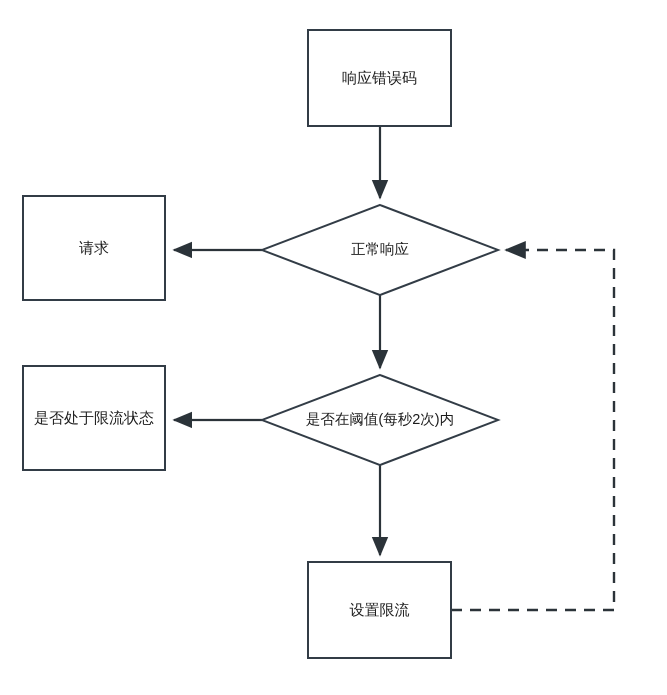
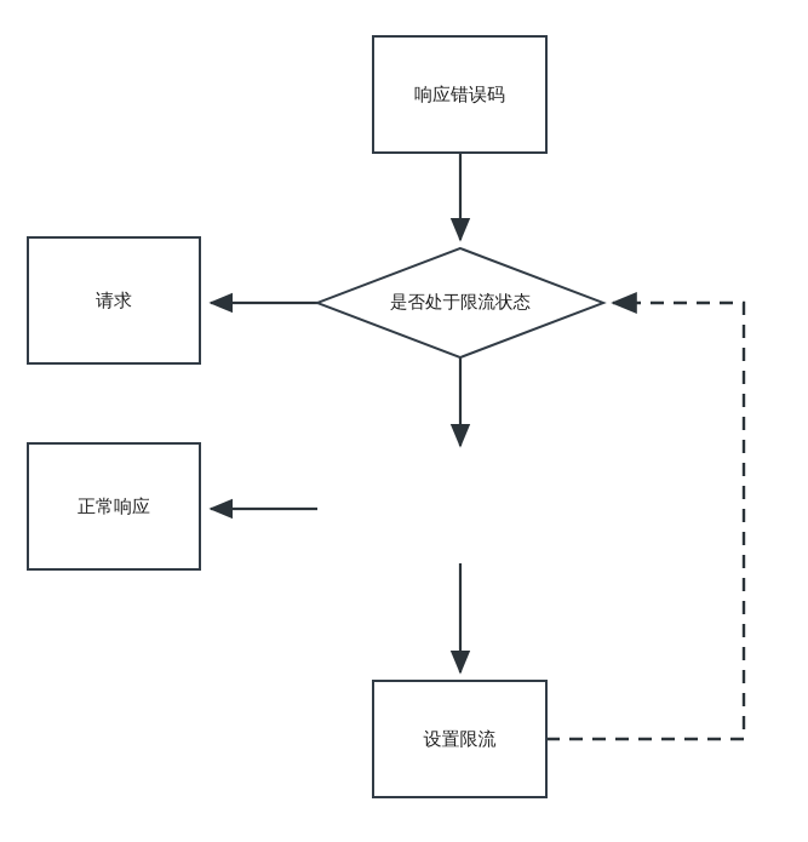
  响应错误码
- 正常响应
+ 是否处于限流状态
  请求
- 是否在阈值(每秒2次)内
- 是否处于限流状态
+ 正常响应
  设置限流
